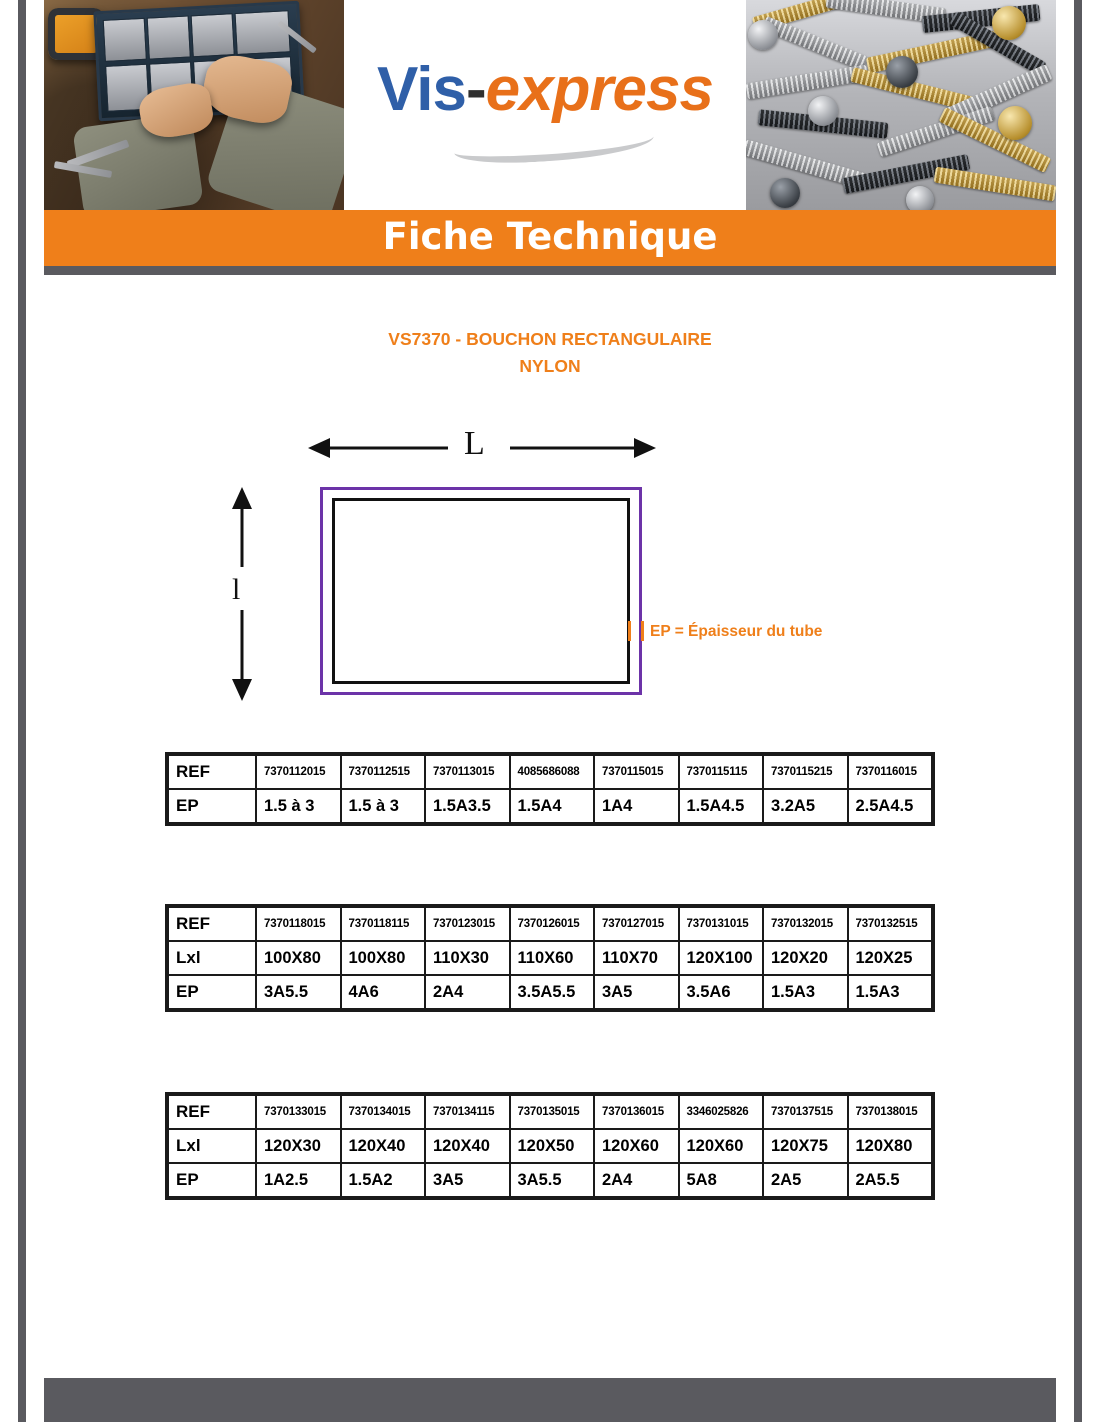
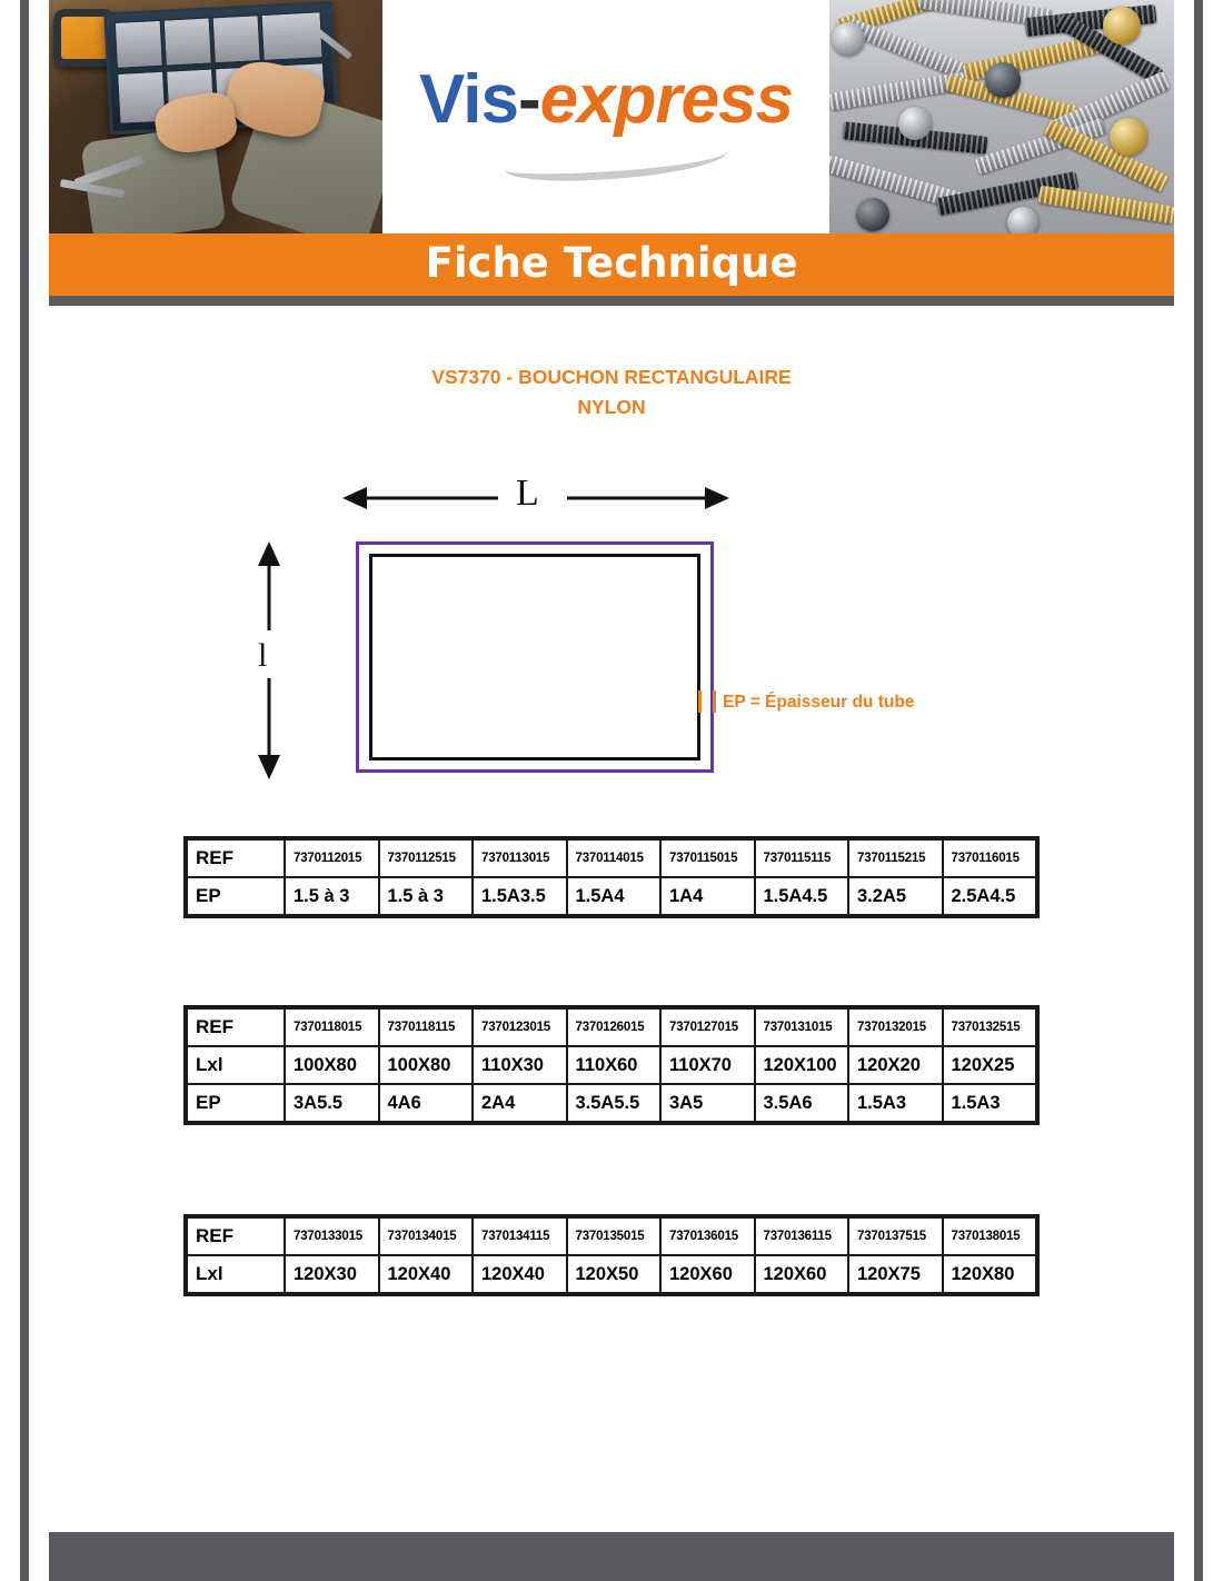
  Vis-express
  Fiche Technique
  VS7370 - BOUCHON RECTANGULAIRE
  NYLON
  L
  l
  EP = Épaisseur du tube
- REF	7370112015	7370112515	7370113015	4085686088	7370115015	7370115115	7370115215	7370116015
+ REF	7370112015	7370112515	7370113015	7370114015	7370115015	7370115115	7370115215	7370116015
  EP	1.5 à 3	1.5 à 3	1.5A3.5	1.5A4	1A4	1.5A4.5	3.2A5	2.5A4.5
  REF	7370118015	7370118115	7370123015	7370126015	7370127015	7370131015	7370132015	7370132515
  Lxl	100X80	100X80	110X30	110X60	110X70	120X100	120X20	120X25
  EP	3A5.5	4A6	2A4	3.5A5.5	3A5	3.5A6	1.5A3	1.5A3
- REF	7370133015	7370134015	7370134115	7370135015	7370136015	3346025826	7370137515	7370138015
+ REF	7370133015	7370134015	7370134115	7370135015	7370136015	7370136115	7370137515	7370138015
  Lxl	120X30	120X40	120X40	120X50	120X60	120X60	120X75	120X80
- EP	1A2.5	1.5A2	3A5	3A5.5	2A4	5A8	2A5	2A5.5
